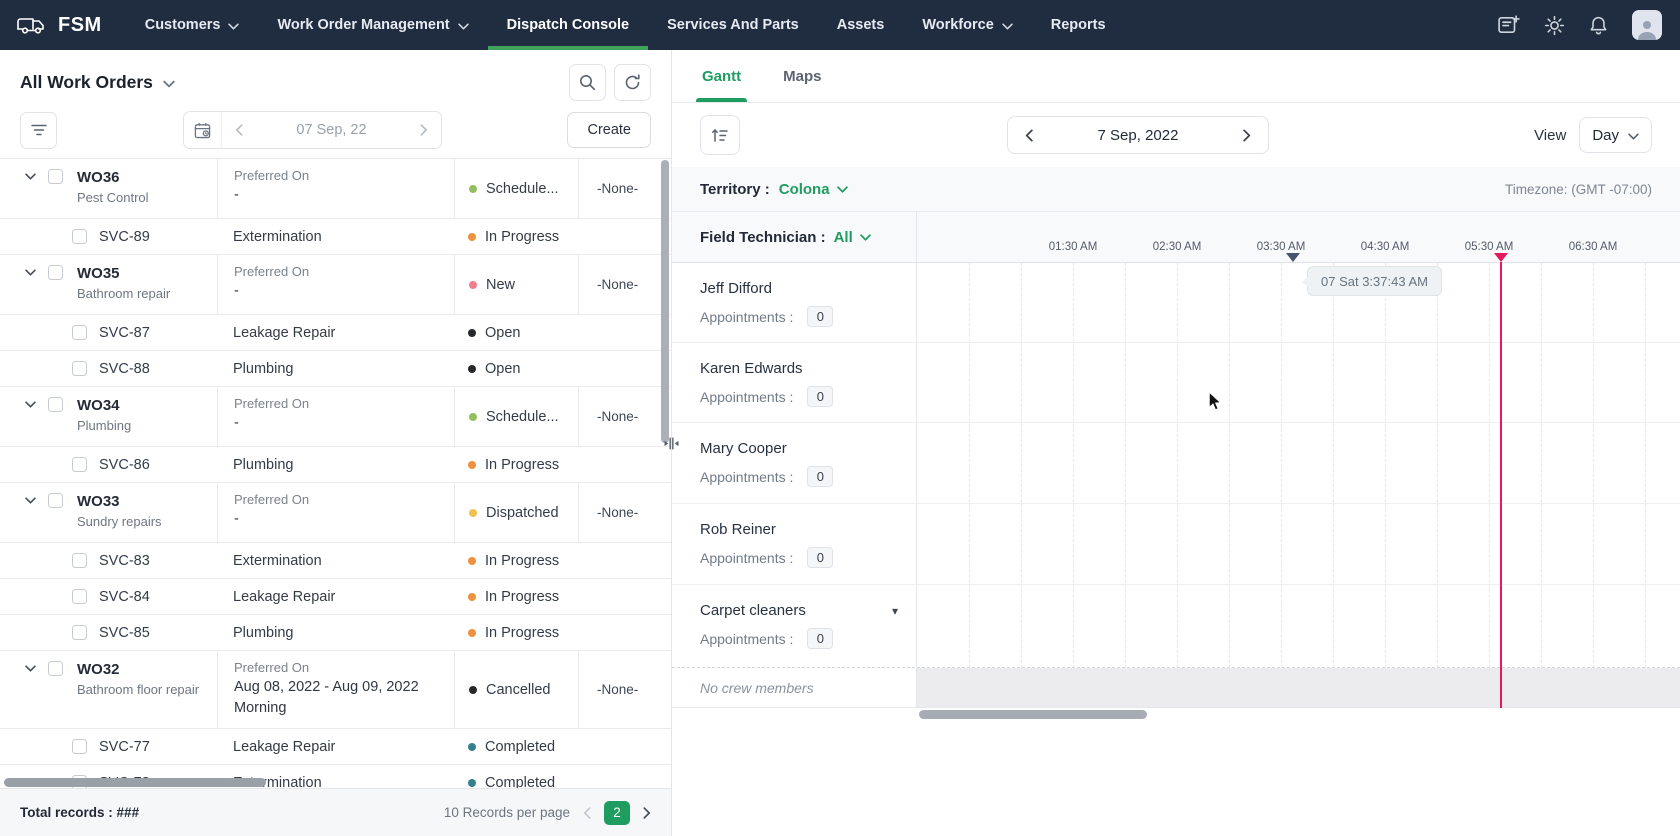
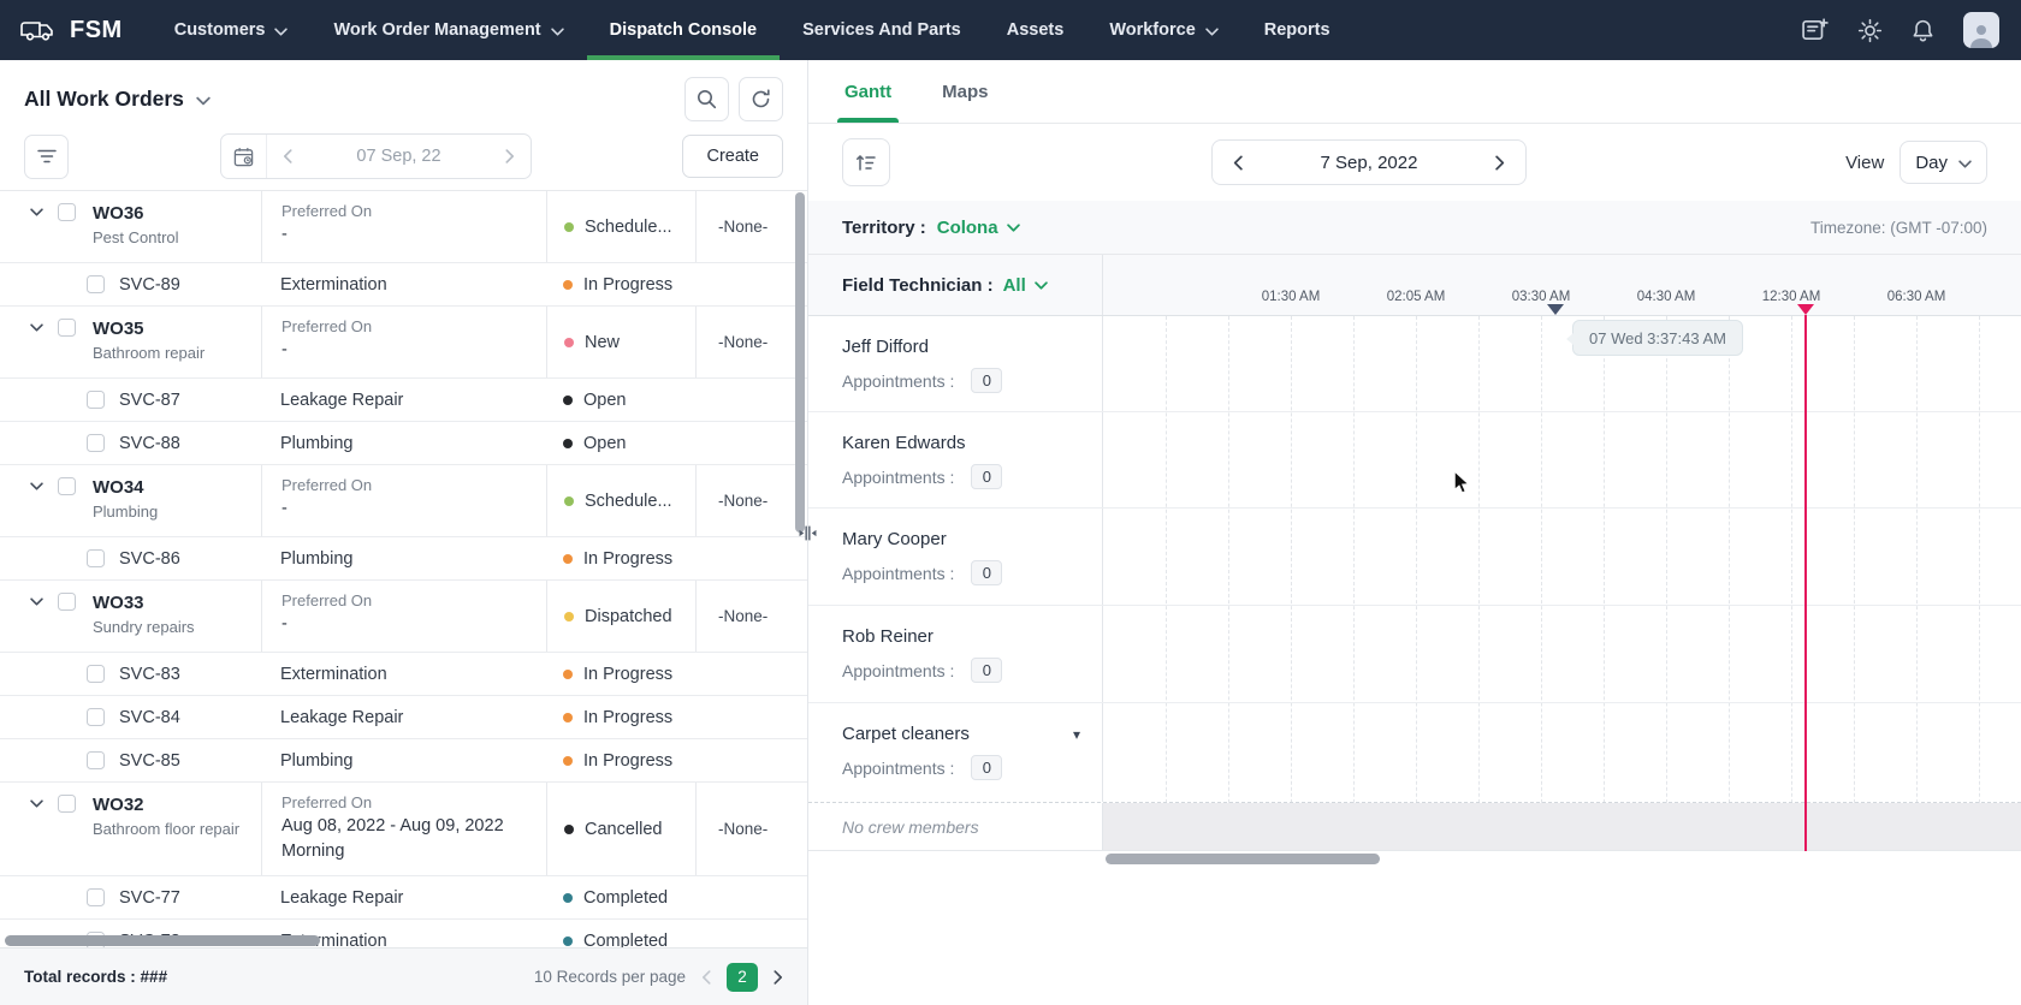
  FSM
  Customers
  Work Order Management
  Dispatch Console
  Services And Parts
  Assets
  Workforce
  Reports
  All Work Orders
  07 Sep, 22
  Create
  WO36
  Pest Control
  Preferred On
  -
  Schedule...
  -None-
  SVC-89
  Extermination
  In Progress
  WO35
  Bathroom repair
  Preferred On
  -
  New
  -None-
  SVC-87
  Leakage Repair
  Open
  SVC-88
  Plumbing
  Open
  WO34
  Plumbing
  Preferred On
  -
  Schedule...
  -None-
  SVC-86
  Plumbing
  In Progress
  WO33
  Sundry repairs
  Preferred On
  -
  Dispatched
  -None-
  SVC-83
  Extermination
  In Progress
  SVC-84
  Leakage Repair
  In Progress
  SVC-85
  Plumbing
  In Progress
  WO32
  Bathroom floor repair
  Preferred On
  Aug 08, 2022 - Aug 09, 2022
  Morning
  Cancelled
  -None-
  SVC-77
  Leakage Repair
  Completed
  Completed
  Total records : ###
  10 Records per page
  2
  Gantt
  Maps
  7 Sep, 2022
  View
  Day
  Territory :
  Colona
  Timezone: (GMT -07:00)
  Field Technician :
  All
  01:30 AM
- 02:30 AM
+ 02:05 AM
  03:30 AM
  04:30 AM
- 05:30 AM
+ 12:30 AM
  06:30 AM
  Jeff Difford
  Appointments :
  0
  Karen Edwards
  Appointments :
  0
  Mary Cooper
  Appointments :
  0
  Rob Reiner
  Appointments :
  0
  Carpet cleaners
  ▾
  Appointments :
  0
  No crew members
- 07 Sat 3:37:43 AM
+ 07 Wed 3:37:43 AM
